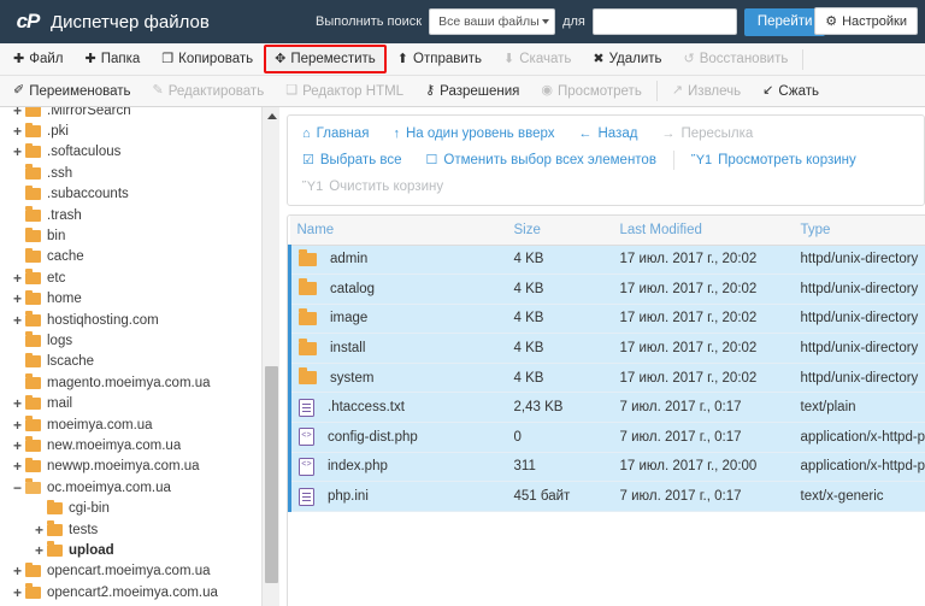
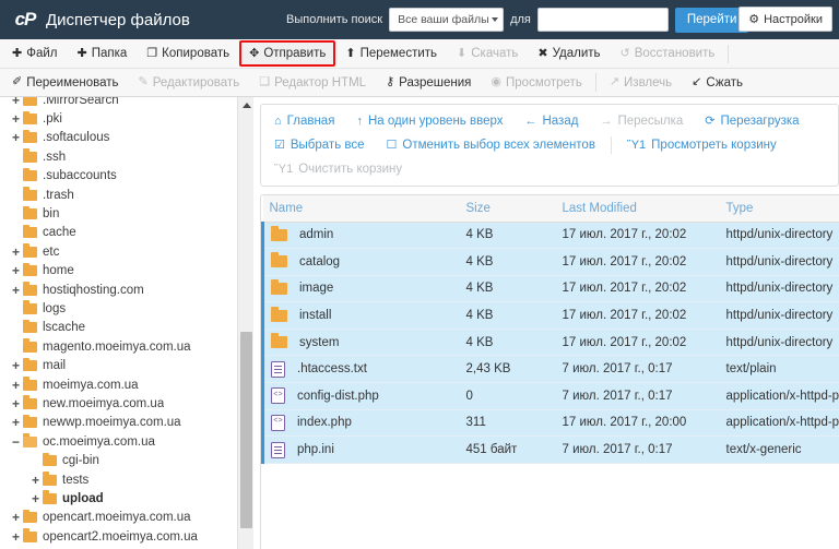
  cP
  Диспетчер файлов
  Выполнить поиск
  Все ваши файлы
  для
  Перейти
  ⚙
  Настройки
  ✚
  Файл
  ✚
  Папка
  ❐
  Копировать
  ✥
- Переместить
+ Отправить
  ⬆
- Отправить
+ Переместить
  ⬇
  Скачать
  ✖
  Удалить
  ↺
  Восстановить
  ✐
  Переименовать
  ✎
  Редактировать
  ❑
  Редактор HTML
  ⚷
  Разрешения
  ◉
  Просмотреть
  ↗
  Извлечь
  ↙
  Сжать
  +
  .MirrorSearch
  +
  .pki
  +
  .softaculous
  .ssh
  .subaccounts
  .trash
  bin
  cache
  +
  etc
  +
  home
  +
  hostiqhosting.com
  logs
  lscache
  magento.moeimya.com.ua
  +
  mail
  +
  moeimya.com.ua
  +
  new.moeimya.com.ua
  +
  newwp.moeimya.com.ua
  −
  oc.moeimya.com.ua
  cgi-bin
  +
  tests
  +
  upload
  +
  opencart.moeimya.com.ua
  +
  opencart2.moeimya.com.ua
  ⌂
  Главная
  ↑
  На один уровень вверх
  ←
  Назад
  →
  Пересылка
+ ⟳
+ Перезагрузка
  ☑
  Выбрать все
  ☐
  Отменить выбор всех элементов
  Ὕ1
  Просмотреть корзину
  Ὕ1
  Очистить корзину
  Name	Size	Last Modified	Type
  admin	4 KB	17 июл. 2017 г., 20:02	httpd/unix-directory
  catalog	4 KB	17 июл. 2017 г., 20:02	httpd/unix-directory
  image	4 KB	17 июл. 2017 г., 20:02	httpd/unix-directory
  install	4 KB	17 июл. 2017 г., 20:02	httpd/unix-directory
  system	4 KB	17 июл. 2017 г., 20:02	httpd/unix-directory
  .htaccess.txt	2,43 KB	7 июл. 2017 г., 0:17	text/plain
  config-dist.php	0	7 июл. 2017 г., 0:17	application/x-httpd-p
  index.php	311	17 июл. 2017 г., 20:00	application/x-httpd-p
  php.ini	451 байт	7 июл. 2017 г., 0:17	text/x-generic
